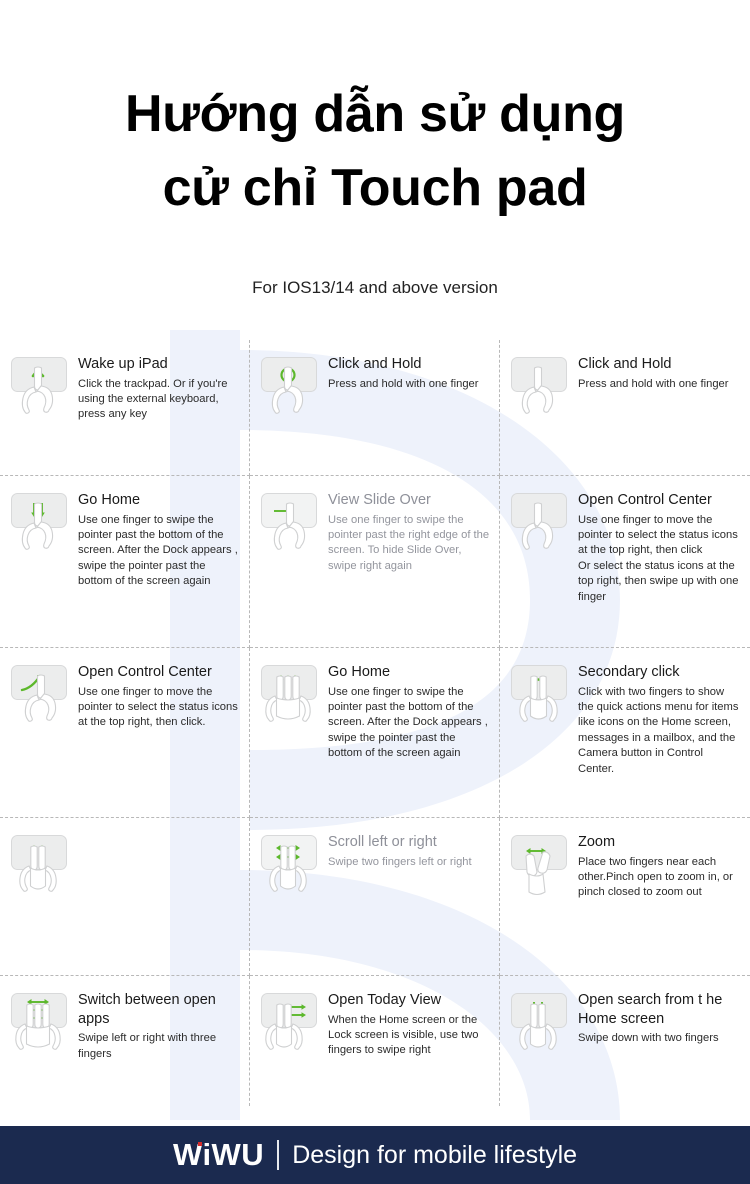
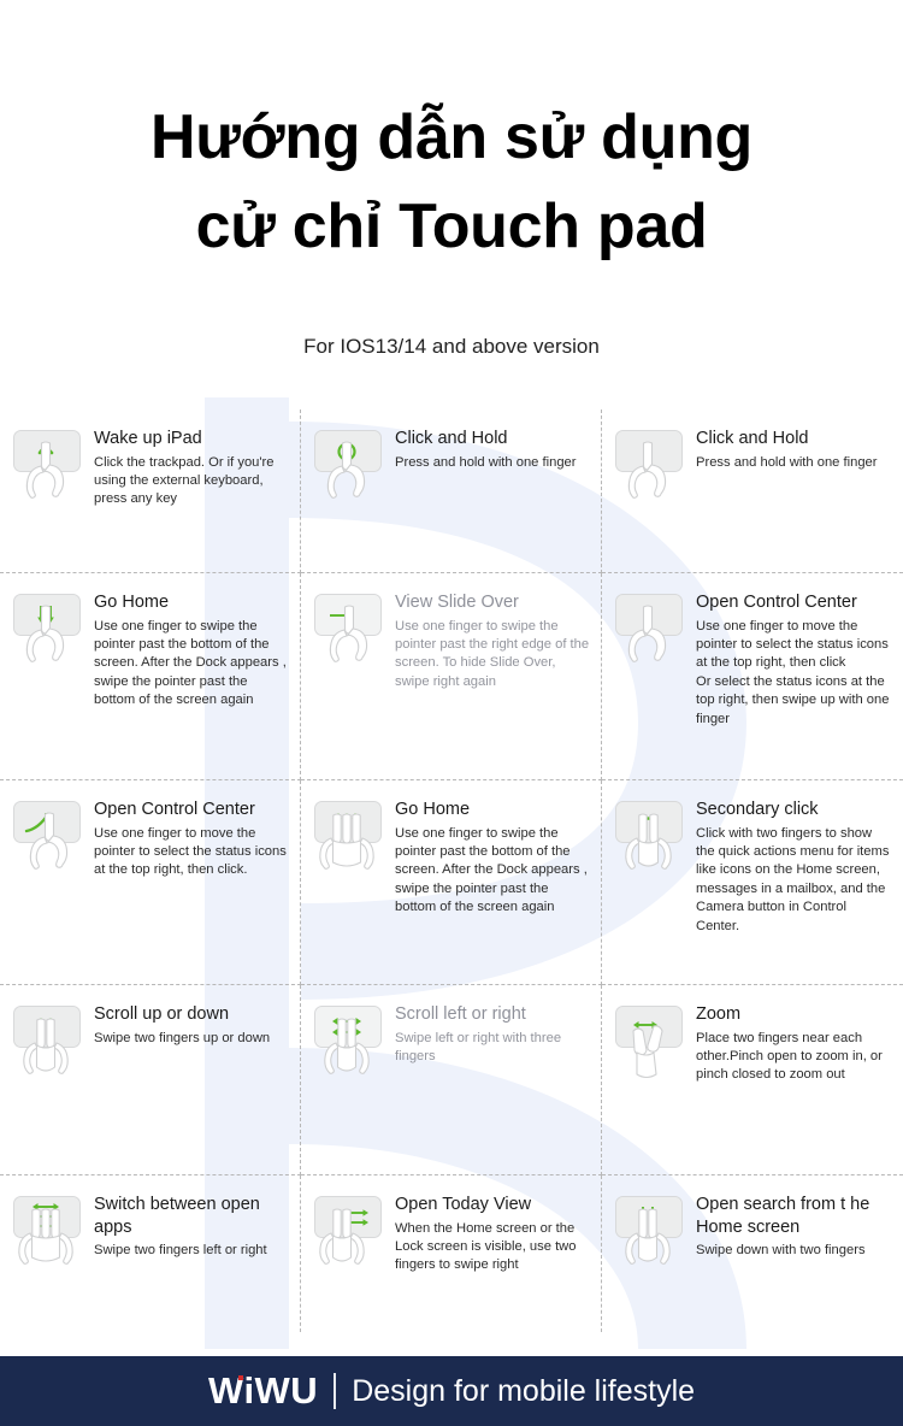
  Hướng dẫn sử dụng
  cử chỉ Touch pad
  For IOS13/14 and above version
  Wake up iPad
  Click the trackpad. Or if you're using the external keyboard, press any key
  Click and Hold
  Press and hold with one finger
  Click and Hold
  Press and hold with one finger
  Go Home
  Use one finger to swipe the pointer past the bottom of the screen. After the Dock appears , swipe the pointer past the bottom of the screen again
  View Slide Over
  Use one finger to swipe the pointer past the right edge of the screen. To hide Slide Over, swipe right again
  Open Control Center
  Use one finger to move the pointer to select the status icons at the top right, then click
  Or select the status icons at the top right, then swipe up with one finger
  Open Control Center
  Use one finger to move the pointer to select the status icons at the top right, then click.
  Go Home
  Use one finger to swipe the pointer past the bottom of the screen. After the Dock appears , swipe the pointer past the bottom of the screen again
  Secondary click
  Click with two fingers to show the quick actions menu for items like icons on the Home screen, messages in a mailbox, and the Camera button in Control Center.
+ Scroll up or down
+ Swipe two fingers up or down
  Scroll left or right
- Swipe two fingers left or right
+ Swipe left or right with three fingers
  Zoom
  Place two fingers near each other.Pinch open to zoom in, or pinch closed to zoom out
  Switch between open apps
- Swipe left or right with three fingers
+ Swipe two fingers left or right
  Open Today View
  When the Home screen or the Lock screen is visible, use two fingers to swipe right
  Open search from t he Home screen
  Swipe down with two fingers
  WiWU
  Design for mobile lifestyle
